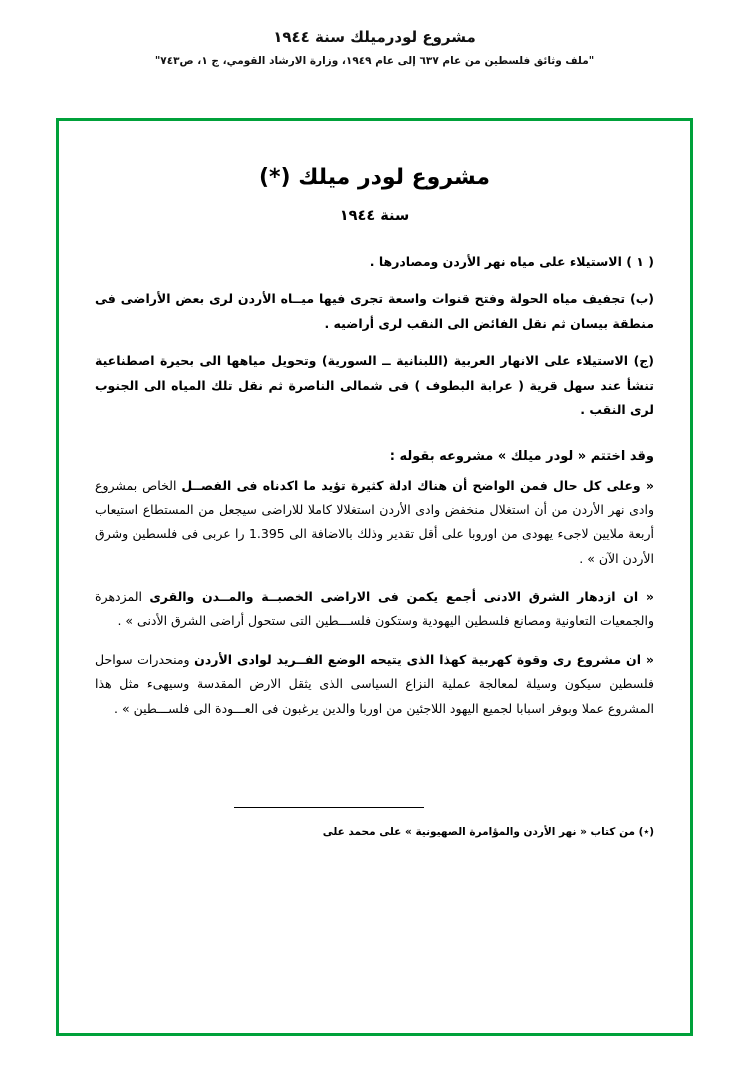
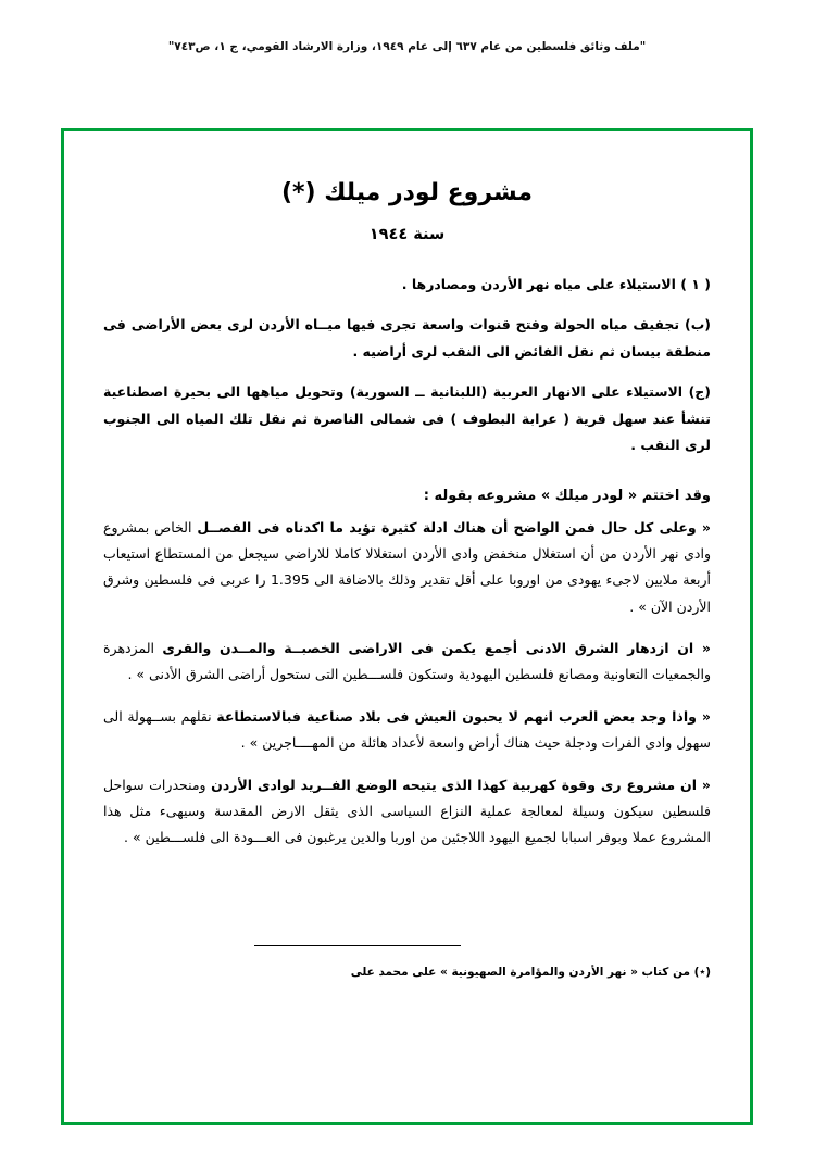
- مشروع لودرميلك سنة ١٩٤٤
  "ملف وثائق فلسطين من عام ٦٣٧ إلى عام ١٩٤٩، وزارة الارشاد القومي، ج ١، ص٧٤٣"
  مشروع لودر ميلك (*)
  سنة ١٩٤٤
  ( ١ ) الاستيلاء على مياه نهر الأردن ومصادرها .
  (ب) تجفيف مياه الحولة وفتح قنوات واسعة تجرى فيها ميــاه الأردن لرى بعض الأراضى فى منطقة بيسان ثم نقل الفائض الى النقب لرى أراضيه .
  (ج) الاستيلاء على الانهار العربية (اللبنانية ــ السورية) وتحويل مياهها الى بحيرة اصطناعية تنشأ عند سهل قرية ( عرابة البطوف ) فى شمالى الناصرة ثم نقل تلك المياه الى الجنوب لرى النقب .
  وقد اختتم « لودر ميلك » مشروعه بقوله :
  « وعلى كل حال فمن الواضح أن هناك ادلة كثيرة تؤيد ما اكدناه فى الفصــل الخاص بمشروع وادى نهر الأردن من أن استغلال منخفض وادى الأردن استغلالا كاملا للاراضى سيجعل من المستطاع استيعاب أربعة ملايين لاجىء يهودى من اوروبا على أقل تقدير وذلك بالاضافة الى 1.395 را عربى فى فلسطين وشرق الأردن الآن » .
  « ان ازدهار الشرق الادنى أجمع يكمن فى الاراضى الخصبــة والمــدن والقرى المزدهرة والجمعيات التعاونية ومصانع فلسطين اليهودية وستكون فلســـطين التى ستحول أراضى الشرق الأدنى » .
+ « واذا وجد بعض العرب انهم لا يحبون العيش فى بلاد صناعية فبالاستطاعة نقلهم بســهولة الى سهول وادى الفرات ودجلة حيث هناك أراض واسعة لأعداد هائلة من المهــــاجرين » .
  « ان مشروع رى وقوة كهربية كهذا الذى يتيحه الوضع الفــريد لوادى الأردن ومنحدرات سواحل فلسطين سيكون وسيلة لمعالجة عملية النزاع السياسى الذى يثقل الارض المقدسة وسيهىء مثل هذا المشروع عملا وبوفر اسبابا لجميع اليهود اللاجئين من اوربا والدين يرغبون فى العـــودة الى فلســـطين » .
  (٭) من كتاب « نهر الأردن والمؤامرة الصهيونية » على محمد على
